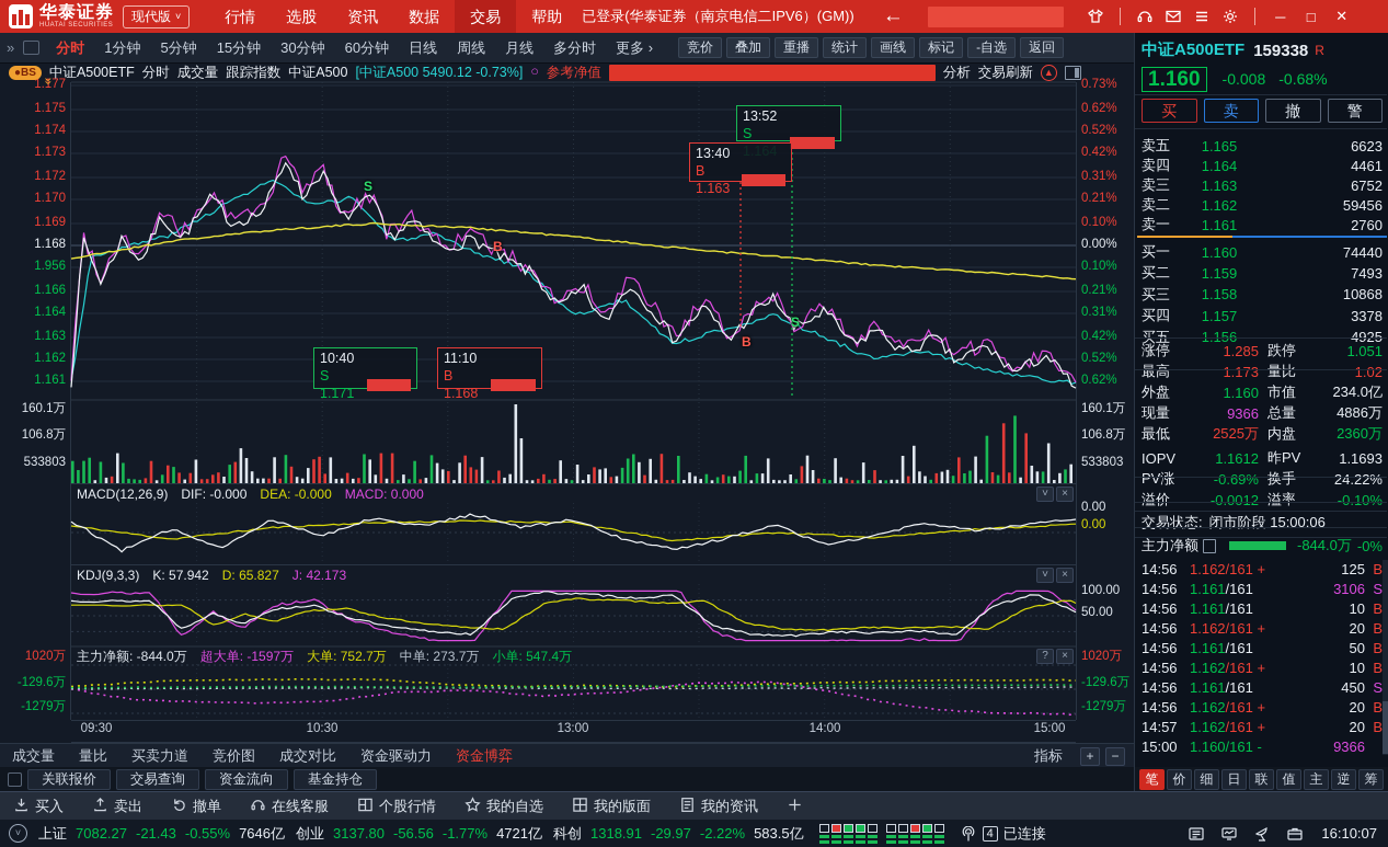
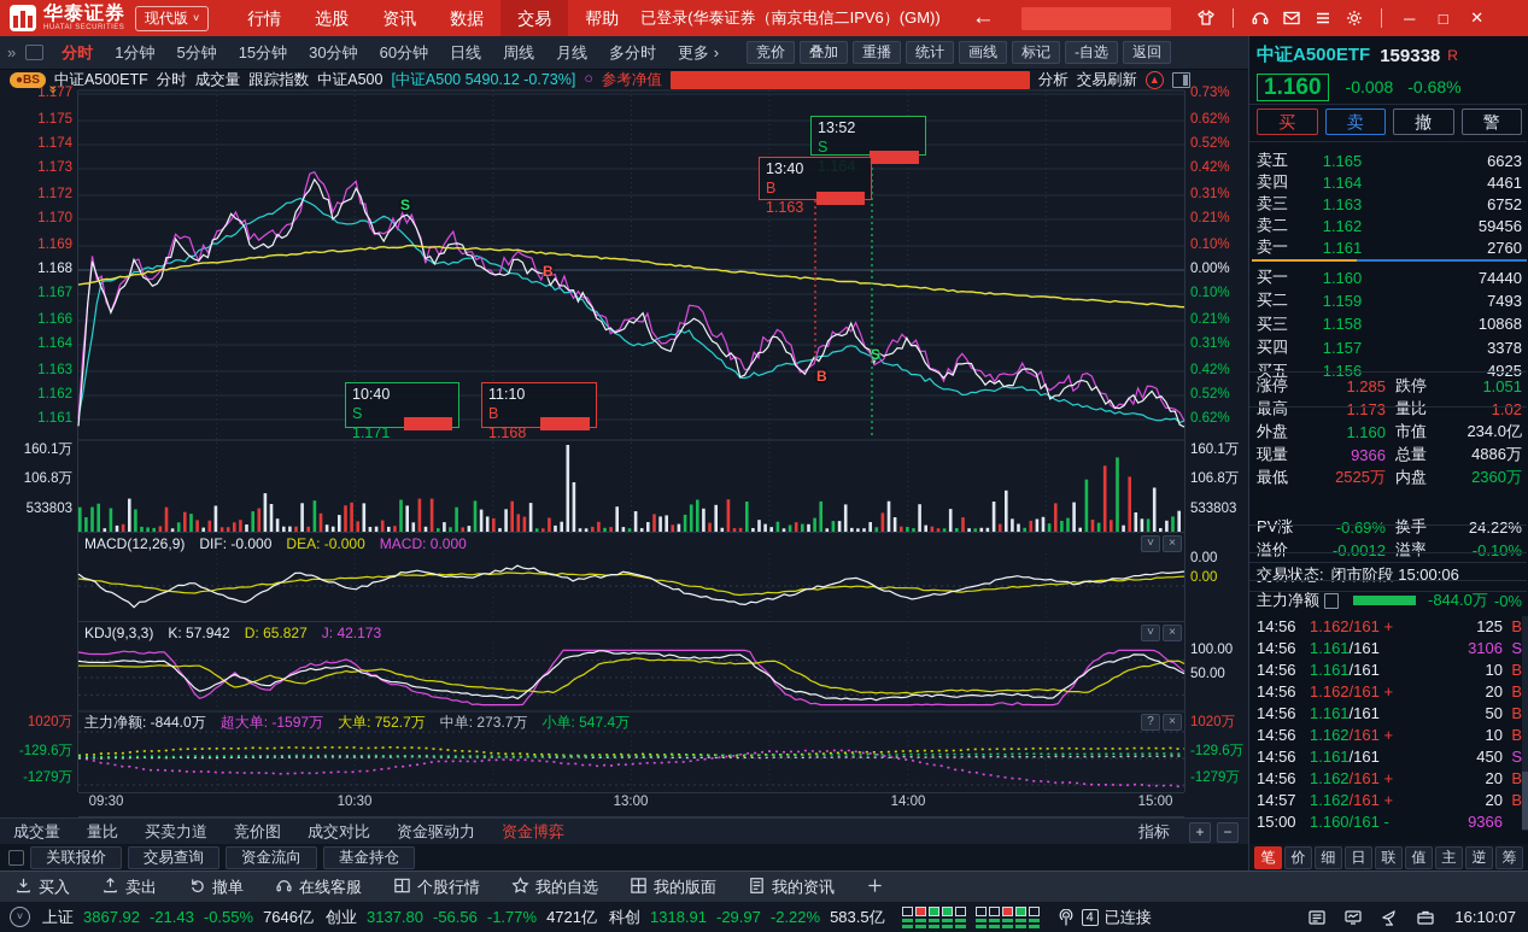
  华泰证券
  现代版
  ˅
  行情
  选股
  资讯
  数据
  交易
  帮助
  已登录(华泰证券（南京电信二IPV6）(GM))
  ←
  ─
  □
  ✕
  »
  分时
  1分钟
  5分钟
  15分钟
  30分钟
  60分钟
  日线
  周线
  月线
  多分时
  更多 ›
  竞价
  叠加
  重播
  统计
  画线
  标记
  -自选
  返回
  ●BS
  中证A500ETF
  分时
  成交量
  跟踪指数
  中证A500
  [中证A500 5490.12 -0.73%]
  ○
  参考净值
  分析
  交易刷新
  ▲
  1.177
  1.175
  1.174
  1.173
  1.172
  1.170
  1.169
  1.168
- 1.956
+ 1.167
  1.166
  1.164
  1.163
  1.162
  1.161
  0.73%
  0.62%
  0.52%
  0.42%
  0.31%
  0.21%
  0.10%
  0.00%
  0.10%
  0.21%
  0.31%
  0.42%
  0.52%
  0.62%
  160.1万
  160.1万
  106.8万
  106.8万
  533803
  533803
  0.00
  0.00
  100.00
  50.00
  1020万
  1020万
  -129.6万
  -129.6万
  -1279万
  -1279万
  09:30
  10:30
  13:00
  14:00
  15:00
  MACD(12,26,9)
  DIF: -0.000
  DEA: -0.000
  MACD: 0.000
  KDJ(9,3,3)
  K: 57.942
  D: 65.827
  J: 42.173
  主力净额: -844.0万
  超大单: -1597万
  大单: 752.7万
  中单: 273.7万
  小单: 547.4万
  ˅
  ×
  ˅
  ×
  ?
  ×
  13:52
  13:40
  B 1.163
  10:40
  S 1.171
  11:10
  B 1.168
  S
  B
  B
  S
  成交量
  量比
  买卖力道
  竞价图
  成交对比
  资金驱动力
  资金博弈
  指标
  +
  −
  关联报价
  交易查询
  资金流向
  基金持仓
  笔
  价
  细
  日
  联
  值
  主
  逆
  筹
  中证A500ETF
  159338
  R
  1.160
  -0.008
  -0.68%
  买
  卖
  撤
  警
  卖五
  1.165
  6623
  卖四
  1.164
  4461
  卖三
  1.163
  6752
  卖二
  1.162
  59456
  卖一
  1.161
  2760
  买一
  1.160
  74440
  买二
  1.159
  7493
  买三
  1.158
  10868
  买四
  1.157
  3378
  涨停
  1.285
  跌停
  1.051
  最高
  1.173
  量比
  1.02
  外盘
  1.160
  市值
  234.0亿
  现量
  9366
  总量
  4886万
  最低
  2525万
  内盘
  2360万
- IOPV
- 1.1612
- 昨PV
- 1.1693
  PV涨
  -0.69%
  换手
  24.22%
  溢价
  -0.0012
  溢率
  -0.10%
  交易状态:
  闭市阶段 15:00:06
  主力净额
  -844.0万
  -0%
  14:56
  1.162/161 +
  125
  B
  14:56
  1.161/161
  3106
  S
  14:56
  1.161/161
  10
  B
  14:56
  1.162/161 +
  20
  B
  14:56
  1.161/161
  50
  B
  14:56
  1.162/161 +
  10
  B
  14:56
  1.161/161
  450
  S
  14:56
  1.162/161 +
  20
  B
  14:57
  1.162/161 +
  20
  B
  15:00
  1.160/161 -
  9366
  买入
  卖出
  撤单
  在线客服
  个股行情
  我的自选
  我的版面
  我的资讯
  ˅
  上证
- 7082.27
+ 3867.92
  -21.43
  -0.55%
  7646亿
  创业
  3137.80
  -56.56
  -1.77%
  4721亿
  科创
  1318.91
  -29.97
  -2.22%
  583.5亿
  4
  已连接
  16:10:07
